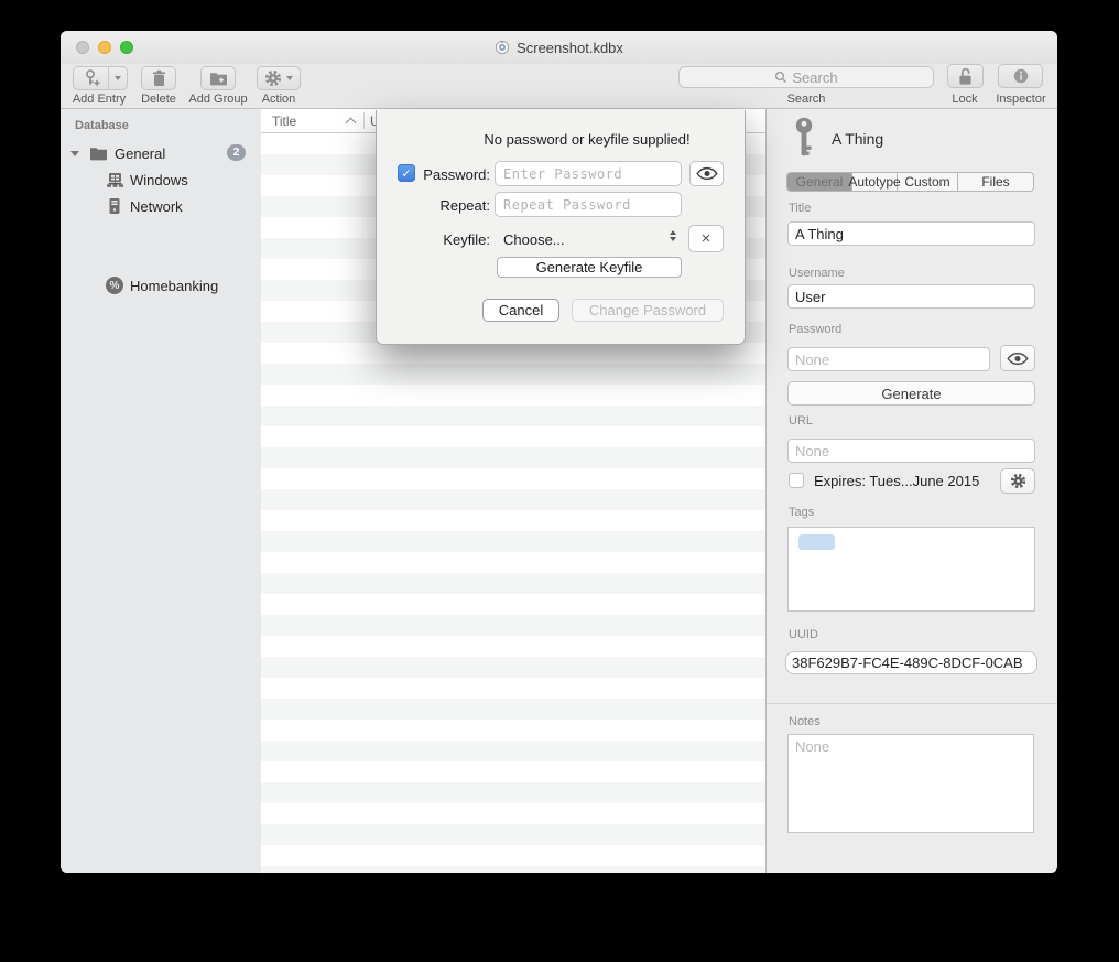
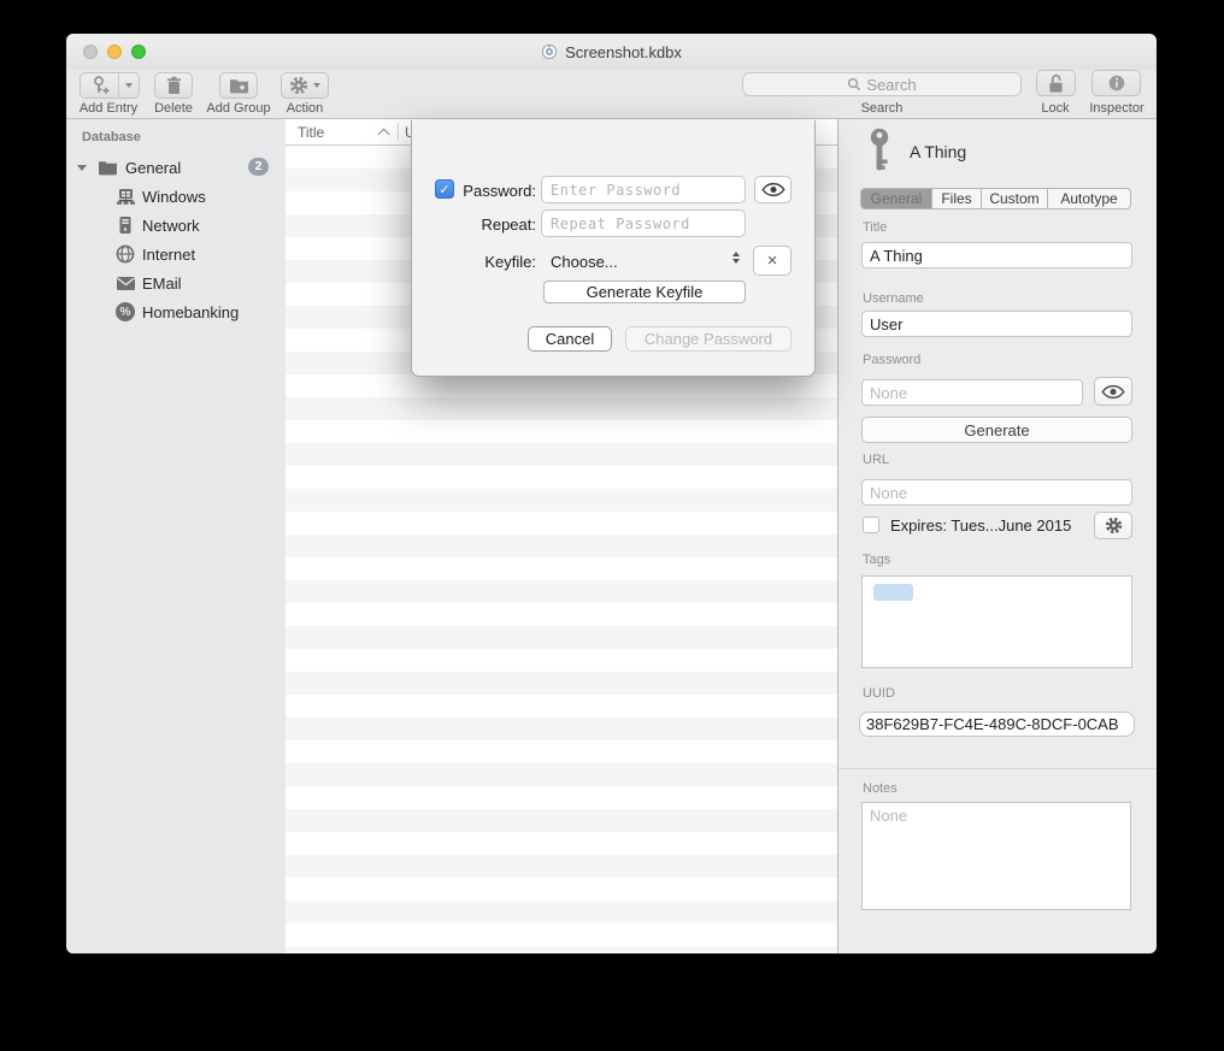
  Screenshot.kdbx
  Add Entry
  Delete
  Add Group
  Action
  Search
  Search
  Lock
  Inspector
  Database
  General
  2
  Windows
  Network
+ Internet
+ EMail
  %
  Homebanking
  Title
  A Thing
  General
- Autotype
+ Files
  Custom
- Files
+ Autotype
  Title
  A Thing
  Username
  User
  Password
  None
  Generate
  URL
  None
  Expires: Tues...June 2015
  Tags
  UUID
  38F629B7-FC4E-489C-8DCF-0CAB
  Notes
  None
- No password or keyfile supplied!
  ✓
  Password:
  Enter Password
  Repeat:
  Repeat Password
  Keyfile:
  Choose...
  ×
  Generate Keyfile
  Cancel
  Change Password
